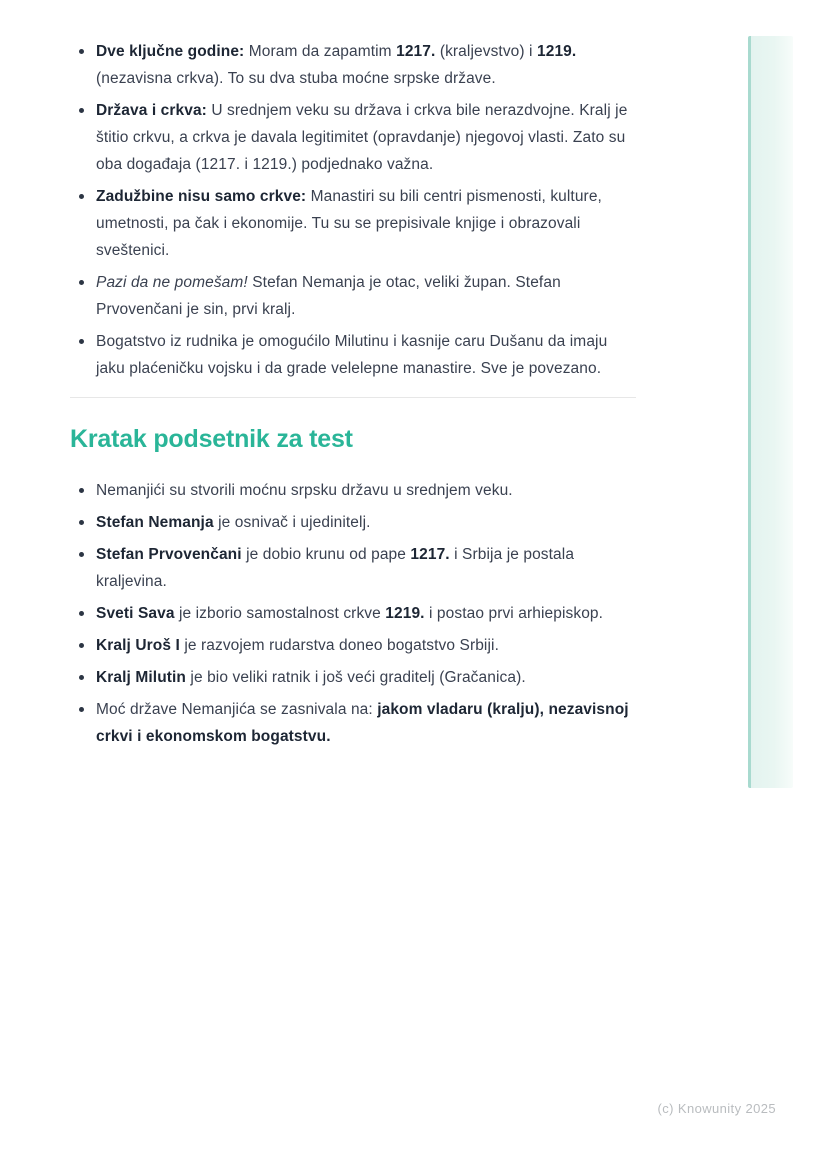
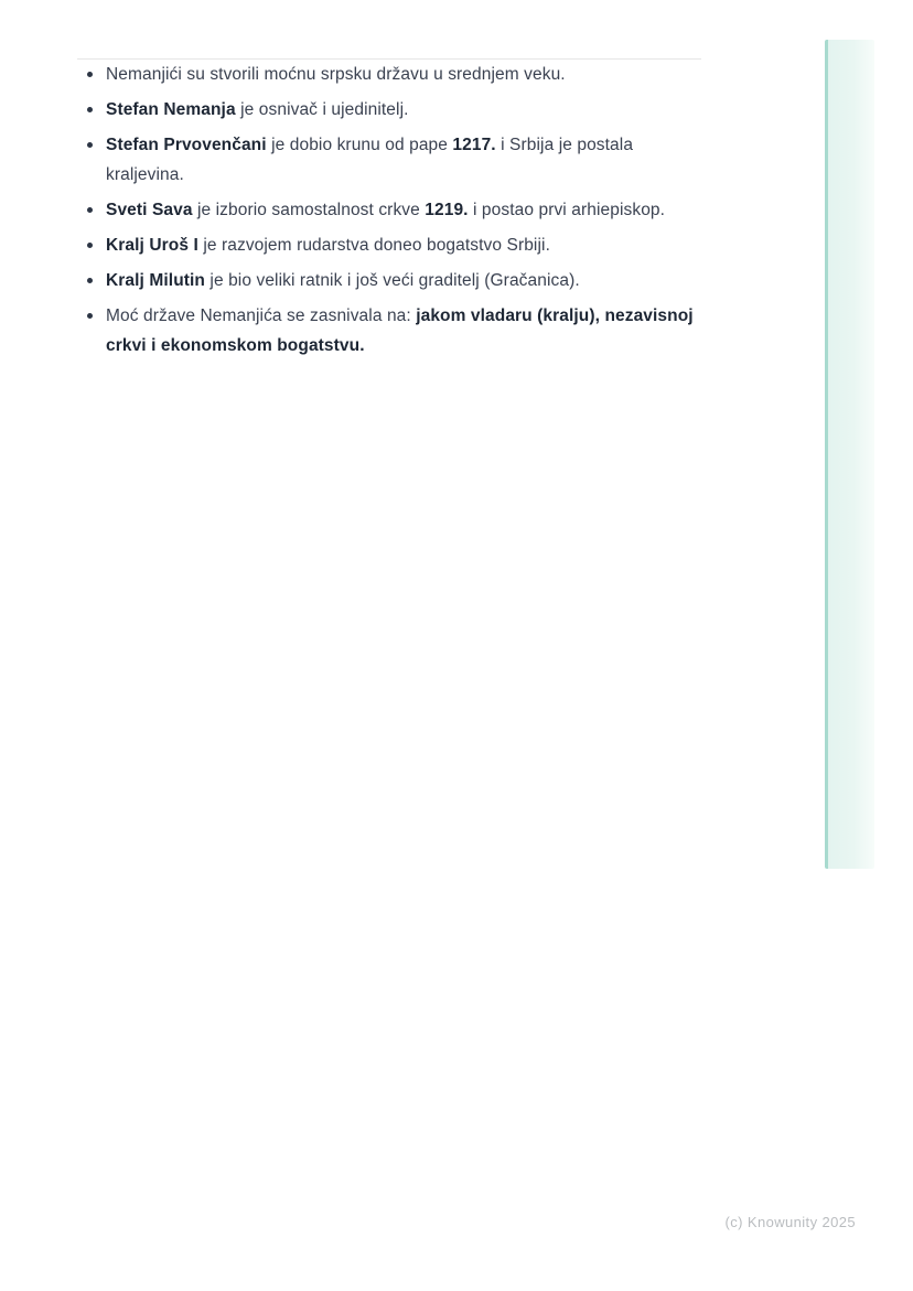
- Dve ključne godine: Moram da zapamtim 1217. (kraljevstvo) i 1219. (nezavisna crkva). To su dva stuba moćne srpske države.
- Država i crkva: U srednjem veku su država i crkva bile nerazdvojne. Kralj je štitio crkvu, a crkva je davala legitimitet (opravdanje) njegovoj vlasti. Zato su oba događaja (1217. i 1219.) podjednako važna.
- Zadužbine nisu samo crkve: Manastiri su bili centri pismenosti, kulture, umetnosti, pa čak i ekonomije. Tu su se prepisivale knjige i obrazovali sveštenici.
- Pazi da ne pomešam! Stefan Nemanja je otac, veliki župan. Stefan Prvovenčani je sin, prvi kralj.
- Bogatstvo iz rudnika je omogućilo Milutinu i kasnije caru Dušanu da imaju jaku plaćeničku vojsku i da grade velelepne manastire. Sve je povezano.
- Kratak podsetnik za test
  Nemanjići su stvorili moćnu srpsku državu u srednjem veku.
  Stefan Nemanja je osnivač i ujedinitelj.
  Stefan Prvovenčani je dobio krunu od pape 1217. i Srbija je postala kraljevina.
  Sveti Sava je izborio samostalnost crkve 1219. i postao prvi arhiepiskop.
  Kralj Uroš I je razvojem rudarstva doneo bogatstvo Srbiji.
  Kralj Milutin je bio veliki ratnik i još veći graditelj (Gračanica).
  Moć države Nemanjića se zasnivala na: jakom vladaru (kralju), nezavisnoj crkvi i ekonomskom bogatstvu.
  (c) Knowunity 2025
